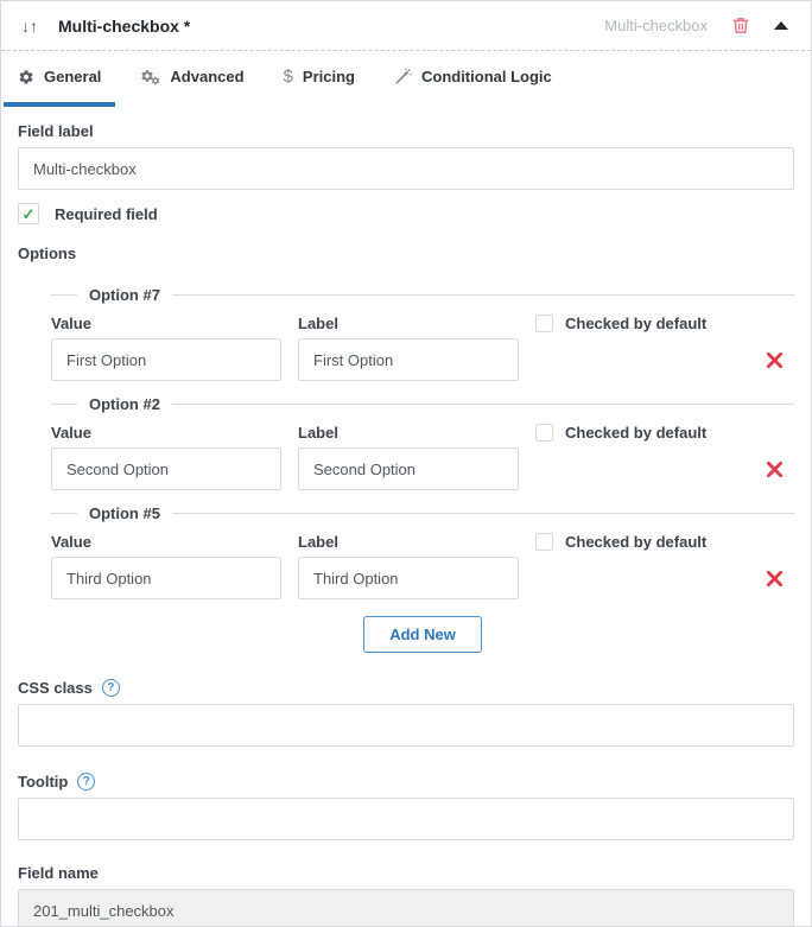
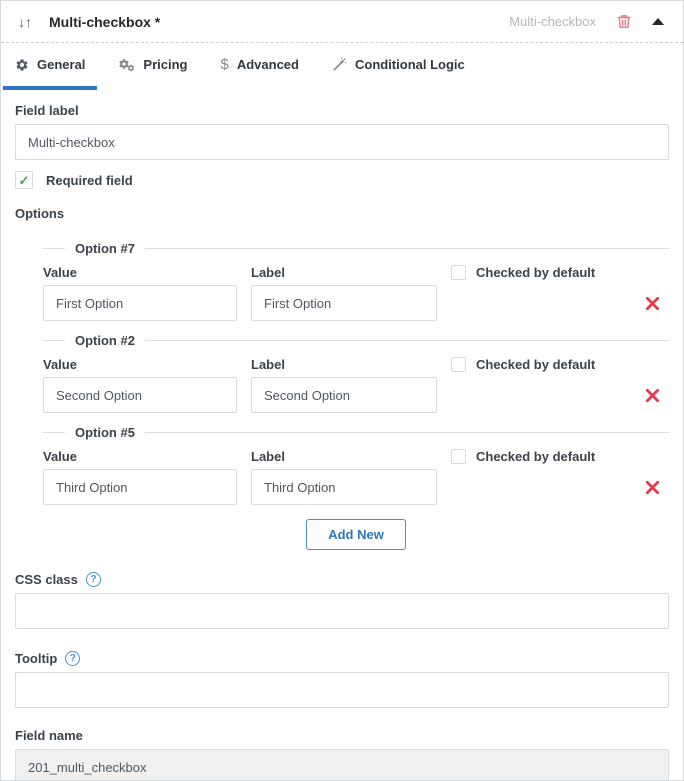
  ↓↑
  Multi-checkbox *
  Multi-checkbox
  General
- Advanced
+ Pricing
  $
- Pricing
+ Advanced
  Conditional Logic
  Field label
  Multi-checkbox
  ✓
  Required field
  Options
  Option #7
  Value
  Label
  Checked by default
  First Option
  First Option
  Option #2
  Value
  Label
  Checked by default
  Second Option
  Second Option
  Option #5
  Value
  Label
  Checked by default
  Third Option
  Third Option
  Add New
  CSS class
  ?
  Tooltip
  ?
  Field name
  201_multi_checkbox
